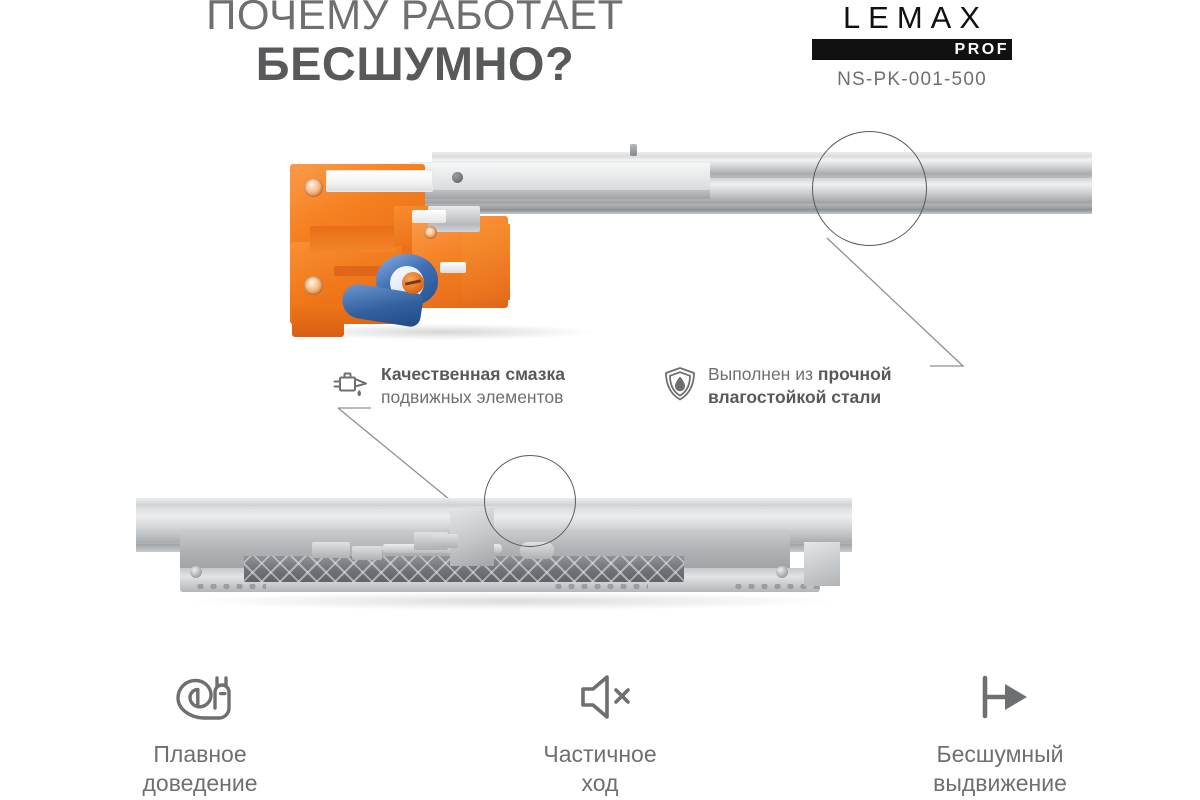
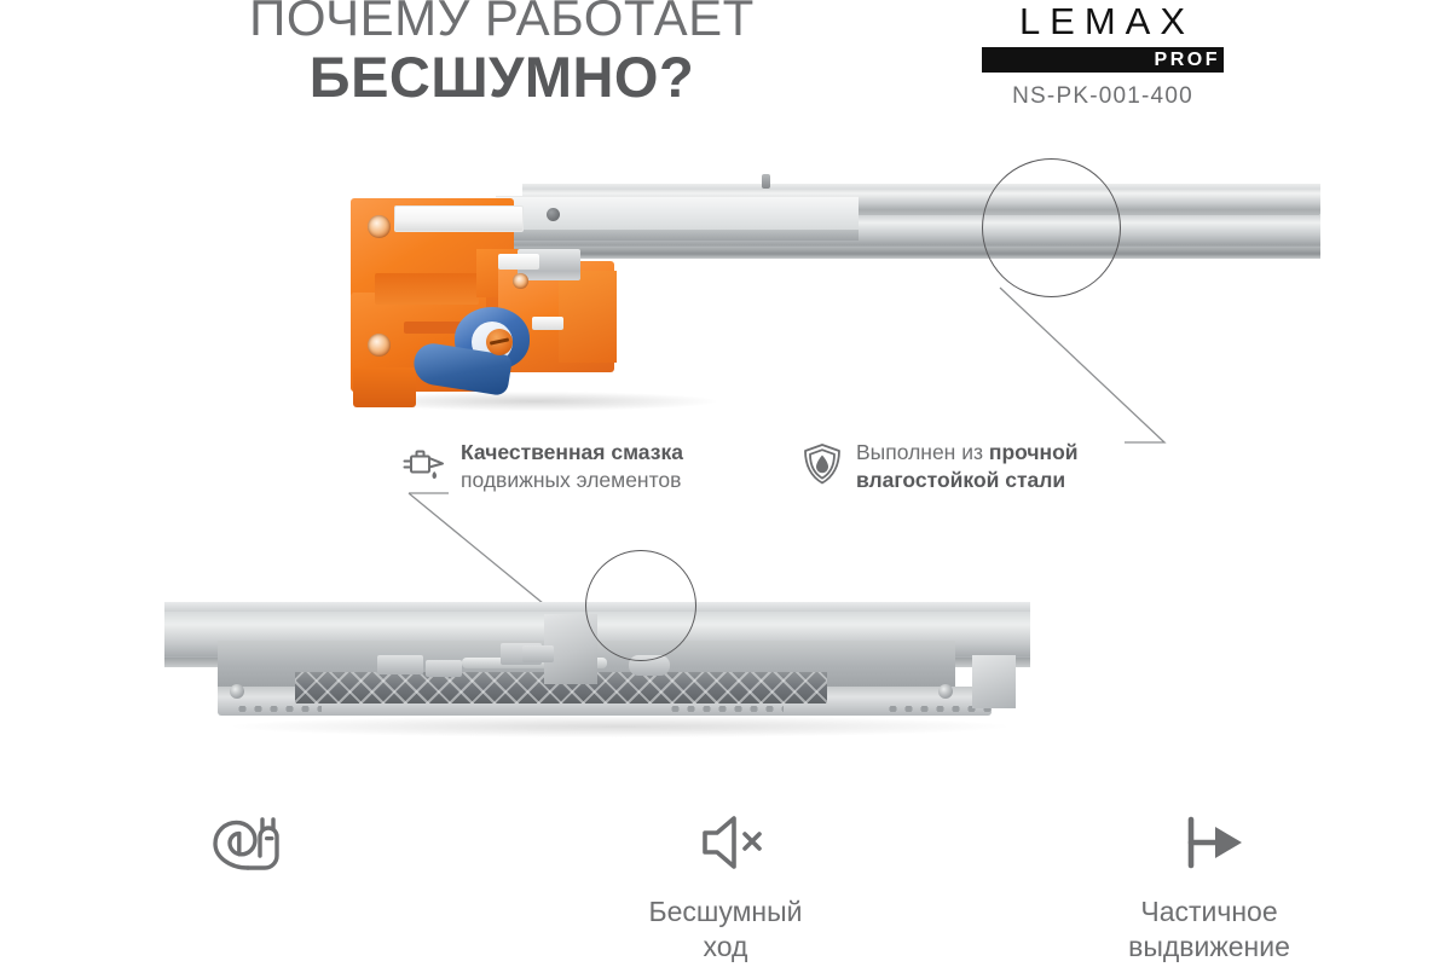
  ПОЧЕМУ РАБОТАЕТ
  БЕСШУМНО?
  LEMAX
  PROF
- NS-PK-001-500
+ NS-PK-001-400
  Качественная смазка
  подвижных элементов
  Выполнен из прочной
  влагостойкой стали
- Плавное
- доведение
- Частичное
+ Бесшумный
  ход
- Бесшумный
+ Частичное
  выдвижение
